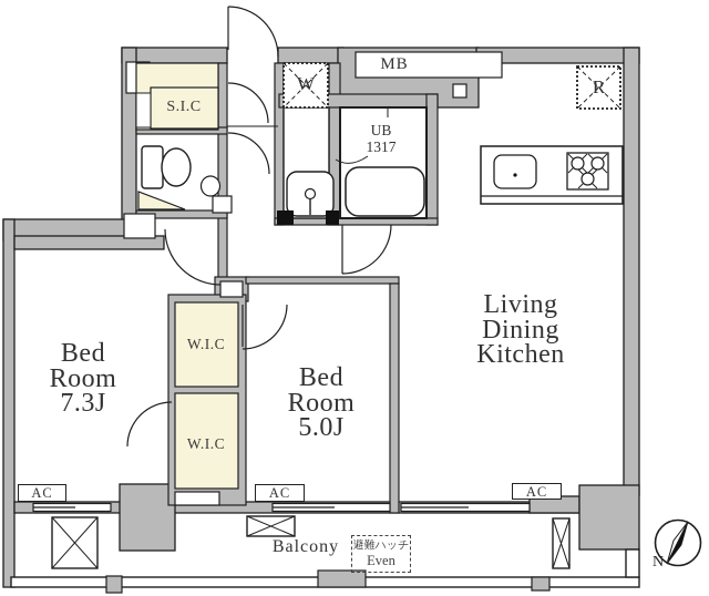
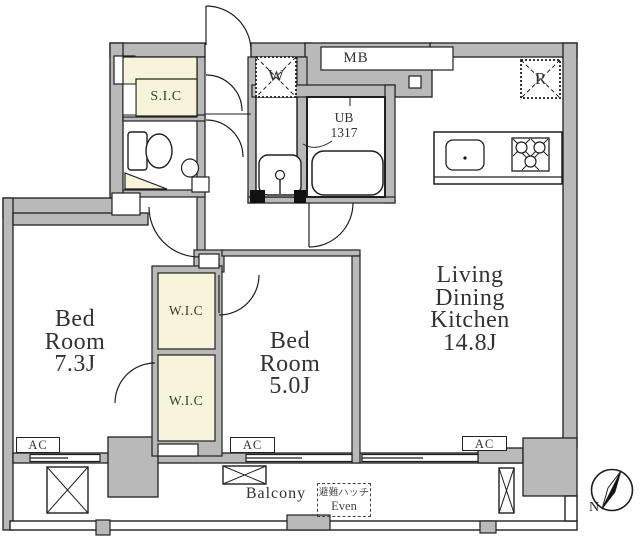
  Living
  Dining
  Kitchen
+ 14.8J
  Bed
  Room
  7.3J
  Bed
  Room
  5.0J
  W.I.C
  W.I.C
  S.I.C
  MB
  W
  R
  UB
  1317
  AC
  AC
  AC
  Balcony
  避難ハッチ
  Even
  N
